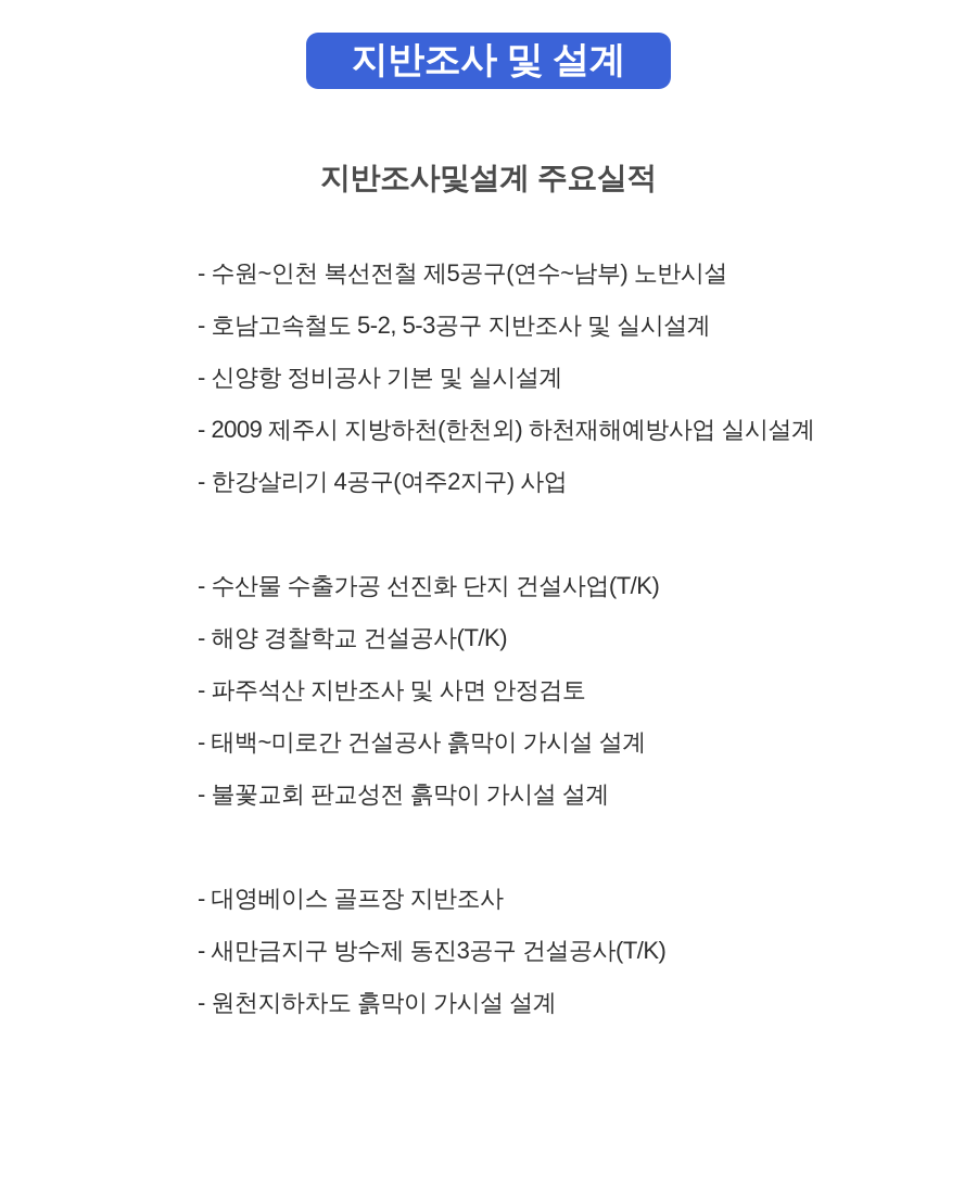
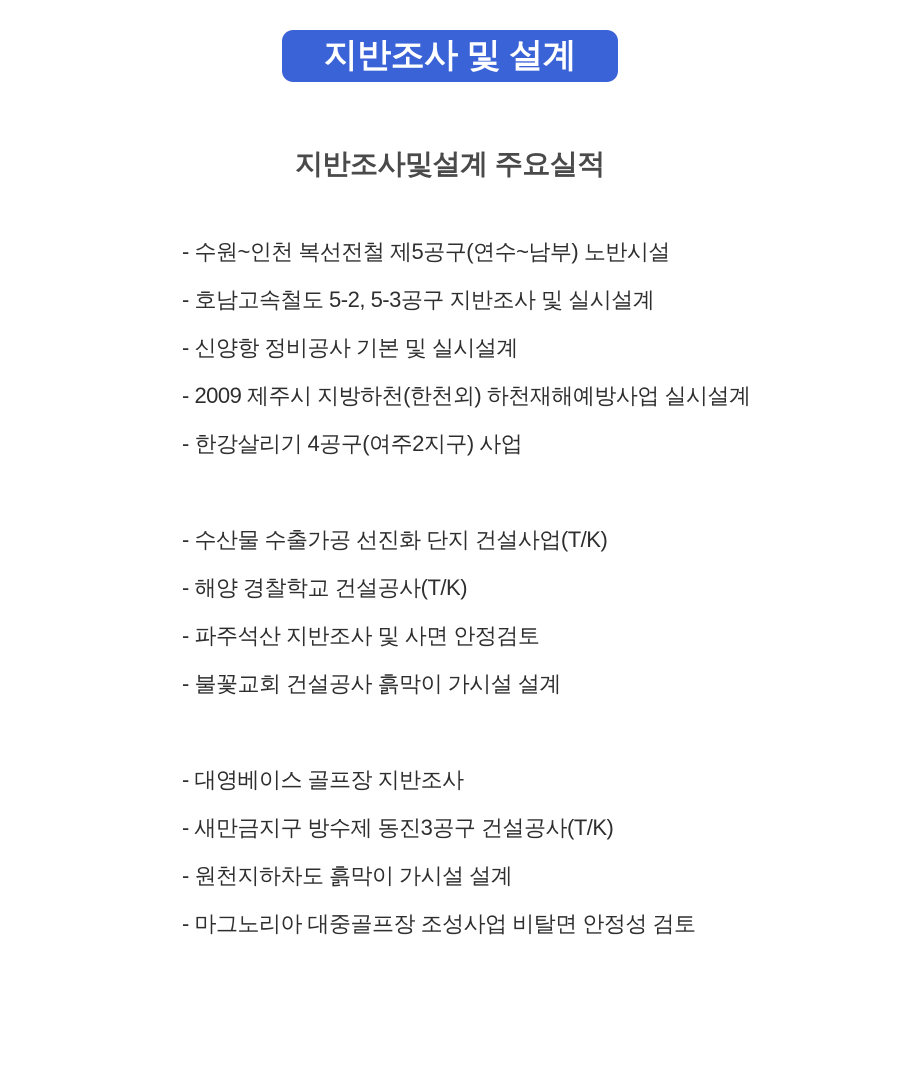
  지반조사 및 설계
  지반조사및설계 주요실적
  - 수원~인천 복선전철 제5공구(연수~남부) 노반시설
  - 호남고속철도 5-2, 5-3공구 지반조사 및 실시설계
  - 신양항 정비공사 기본 및 실시설계
  - 2009 제주시 지방하천(한천외) 하천재해예방사업 실시설계
  - 한강살리기 4공구(여주2지구) 사업
  - 수산물 수출가공 선진화 단지 건설사업(T/K)
  - 해양 경찰학교 건설공사(T/K)
  - 파주석산 지반조사 및 사면 안정검토
- - 태백~미로간 건설공사 흙막이 가시설 설계
- - 불꽃교회 판교성전 흙막이 가시설 설계
+ - 불꽃교회 건설공사 흙막이 가시설 설계
  - 대영베이스 골프장 지반조사
  - 새만금지구 방수제 동진3공구 건설공사(T/K)
  - 원천지하차도 흙막이 가시설 설계
+ - 마그노리아 대중골프장 조성사업 비탈면 안정성 검토
